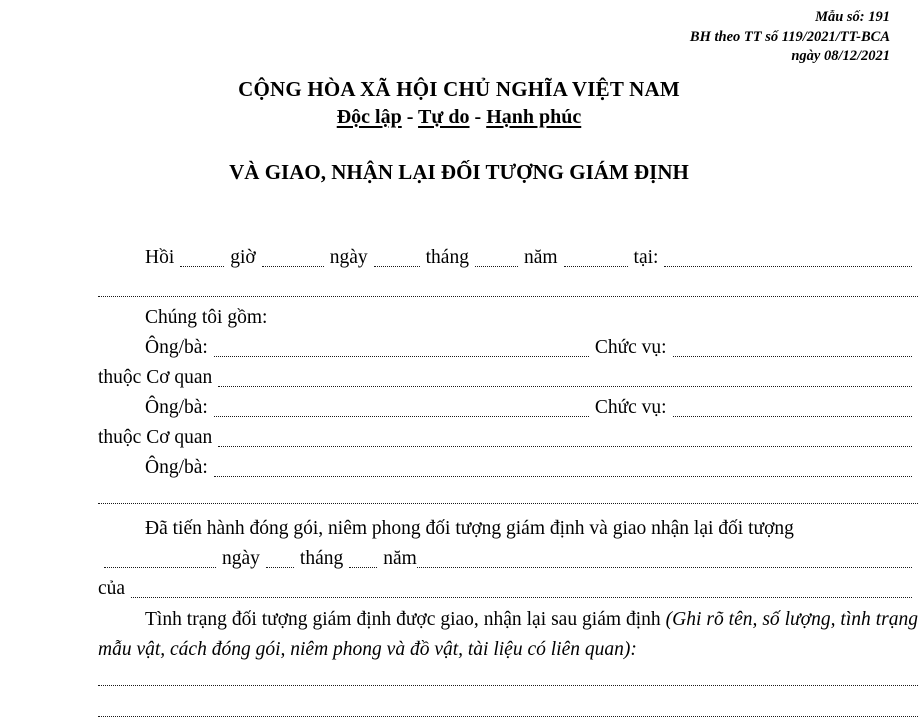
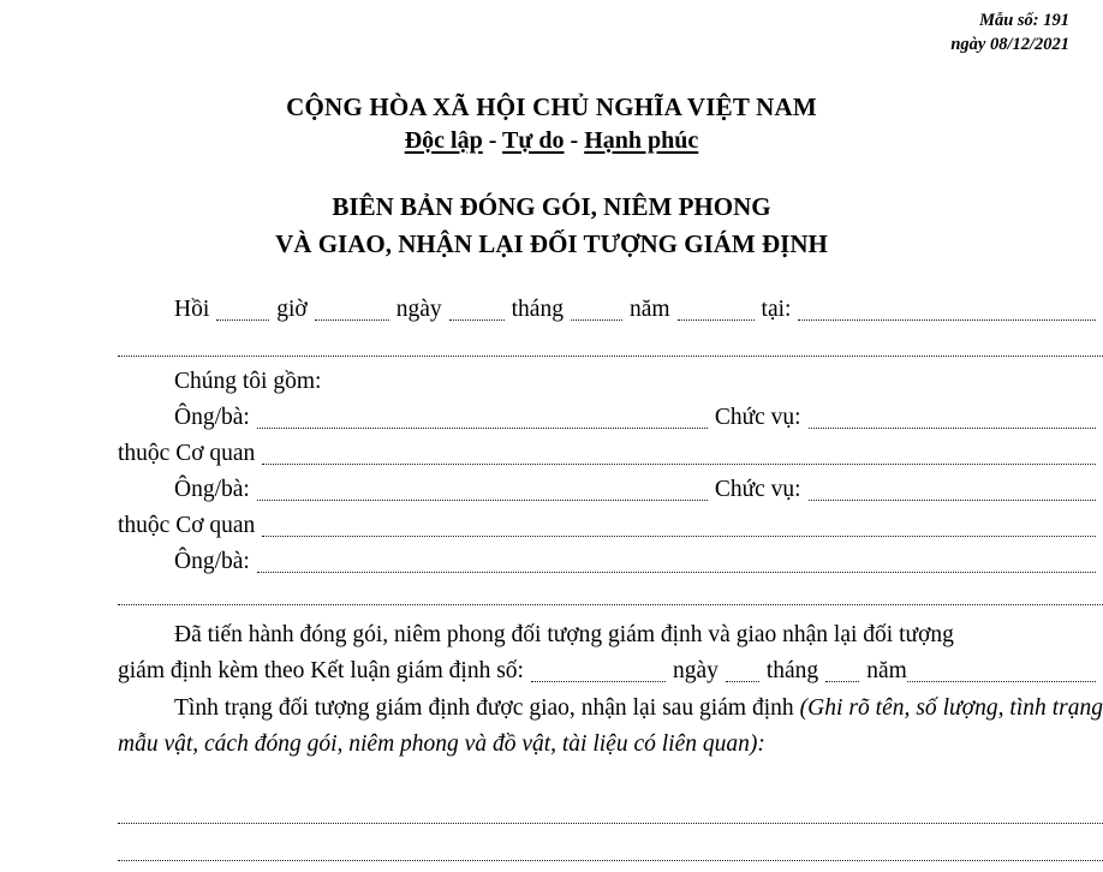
  Mẫu số: 191
- BH theo TT số 119/2021/TT-BCA
  ngày 08/12/2021
  CỘNG HÒA XÃ HỘI CHỦ NGHĨA VIỆT NAM
  Độc lập - Tự do - Hạnh phúc
+ BIÊN BẢN ĐÓNG GÓI, NIÊM PHONG
  VÀ GIAO, NHẬN LẠI ĐỐI TƯỢNG GIÁM ĐỊNH
  Hồi
  giờ
  ngày
  tháng
  năm
  tại:
  Chúng tôi gồm:
  Ông/bà:
  Chức vụ:
  thuộc Cơ quan
  Ông/bà:
  Chức vụ:
  thuộc Cơ quan
  Ông/bà:
  Đã tiến hành đóng gói, niêm phong đối tượng giám định và giao nhận lại đối tượng
+ giám định kèm theo Kết luận giám định số:
  ngày
  tháng
  năm
- của
  Tình trạng đối tượng giám định được giao, nhận lại sau giám định (Ghi rõ tên, số lượng, tình trạng mẫu vật, cách đóng gói, niêm phong và đồ vật, tài liệu có liên quan):
